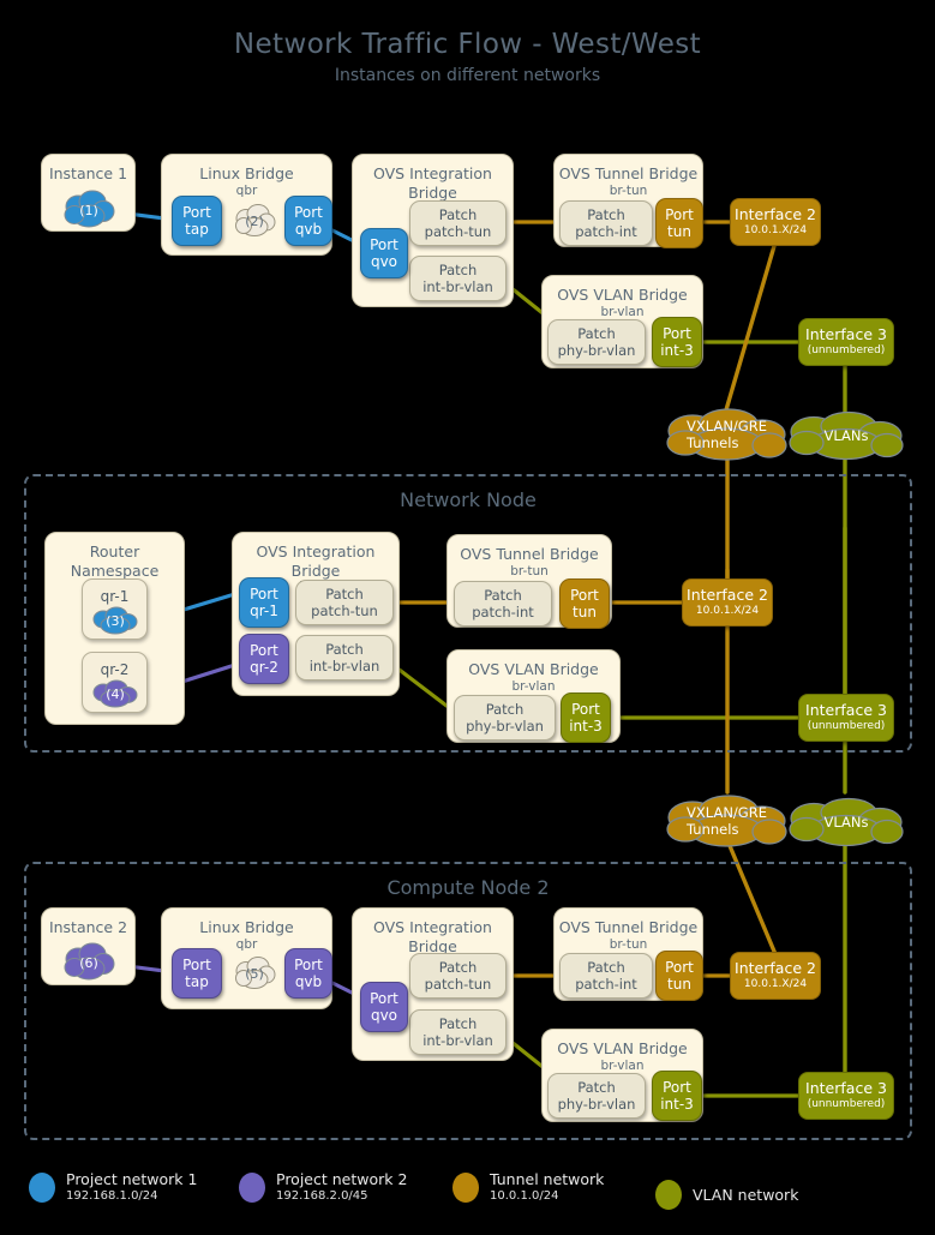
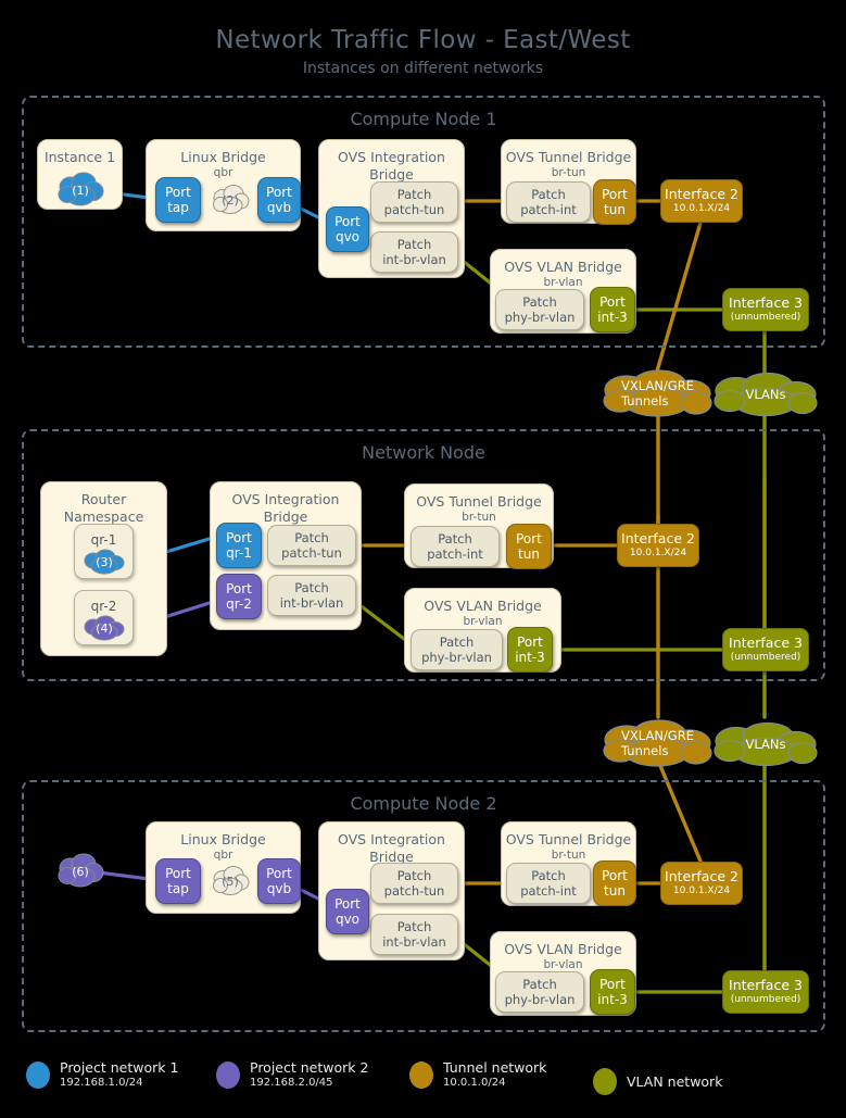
- Network Traffic Flow - West/West
+ Network Traffic Flow - East/West
  Instances on different networks
+ Compute Node 1
  Instance 1
  (1)
  Linux Bridge
  qbr
  Port
  tap
  (2)
  Port
  qvb
  OVS Integration Bridge
  Patch
  patch-tun
  Patch
  int-br-vlan
  Port
  qvo
  OVS Tunnel Bridge
  br-tun
  Patch
  patch-int
  Port
  tun
  OVS VLAN Bridge
  br-vlan
  Patch
  phy-br-vlan
  Port
  int-3
  Interface 2
  10.0.1.X/24
  Interface 3
  (unnumbered)
  VXLAN/GRE
  Tunnels
  VLANs
  Network Node
  Router Namespace
  qr-1
  (3)
  qr-2
  (4)
  OVS Integration Bridge
  Port
  qr-1
  Port
  qr-2
  Patch
  patch-tun
  Patch
  int-br-vlan
  OVS Tunnel Bridge
  br-tun
  Patch
  patch-int
  Port
  tun
  OVS VLAN Bridge
  br-vlan
  Patch
  phy-br-vlan
  Port
  int-3
  Interface 2
  10.0.1.X/24
  Interface 3
  (unnumbered)
  VXLAN/GRE
  Tunnels
  VLANs
  Compute Node 2
- Instance 2
  (6)
  Linux Bridge
  qbr
  Port
  tap
  (5)
  Port
  qvb
  OVS Integration Bridge
  Patch
  patch-tun
  Patch
  int-br-vlan
  Port
  qvo
  OVS Tunnel Bridge
  br-tun
  Patch
  patch-int
  Port
  tun
  OVS VLAN Bridge
  br-vlan
  Patch
  phy-br-vlan
  Port
  int-3
  Interface 2
  10.0.1.X/24
  Interface 3
  (unnumbered)
  Project network 1
  192.168.1.0/24
  Project network 2
  192.168.2.0/45
  Tunnel network
  10.0.1.0/24
  VLAN network
